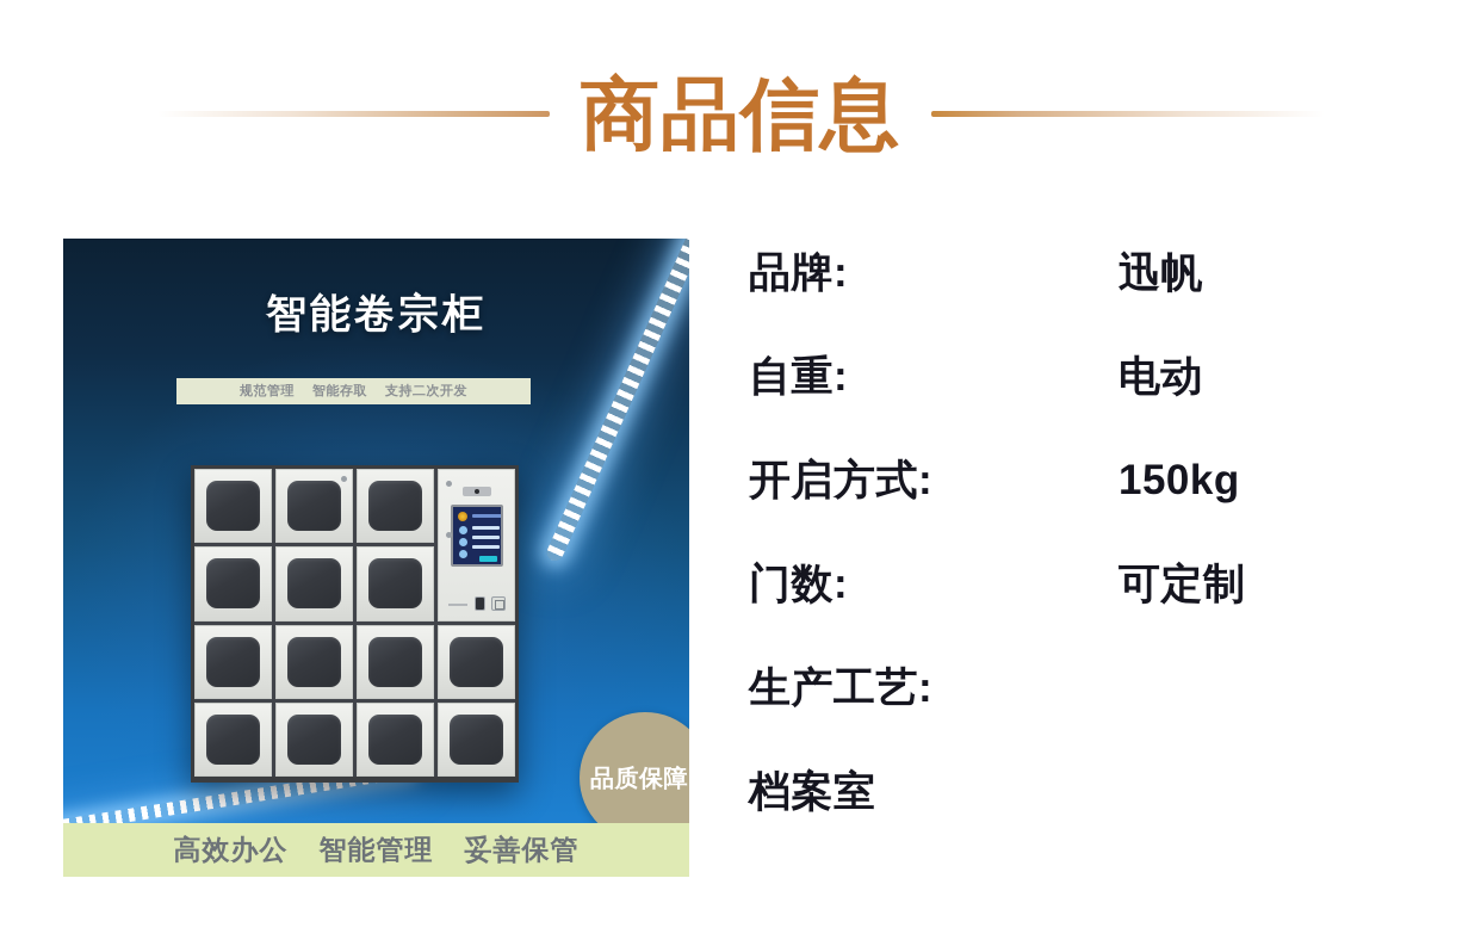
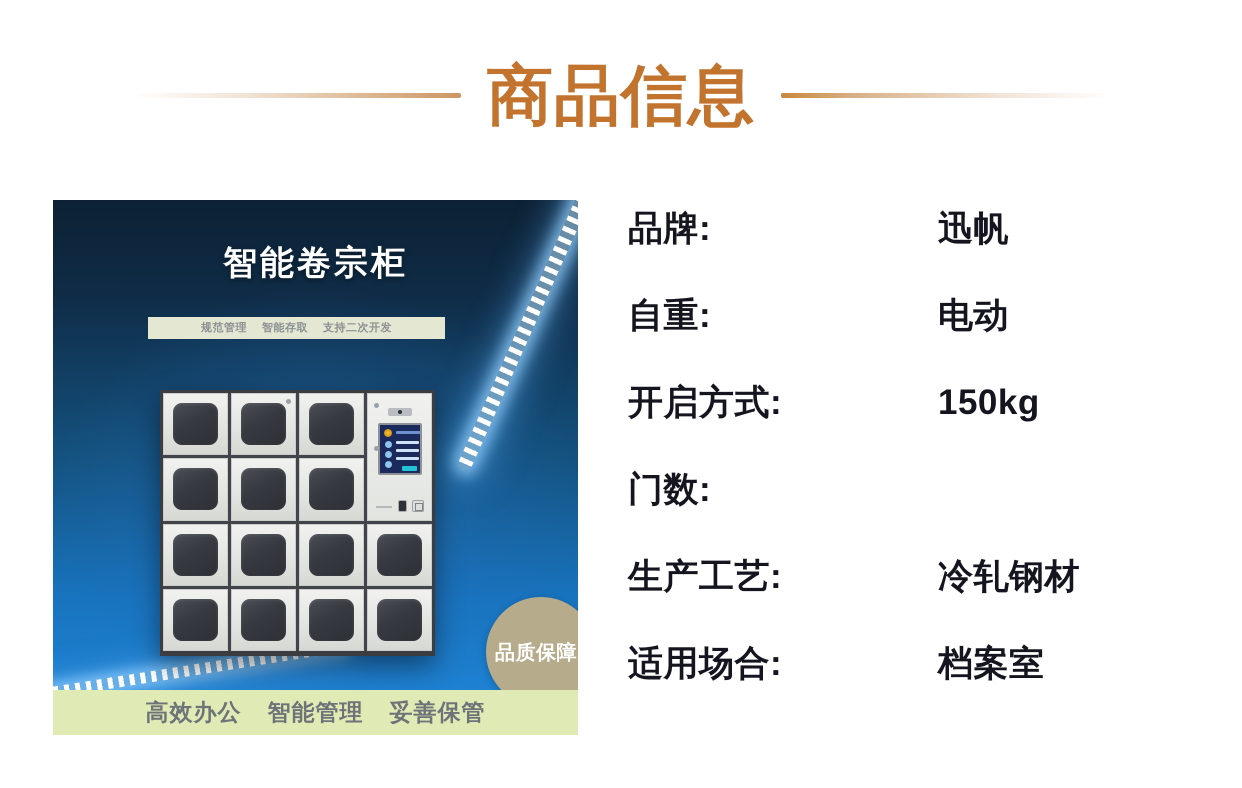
  商品信息
  智能卷宗柜
  规范管理
  智能存取
  支持二次开发
  品质保障
  高效办公
  智能管理
  妥善保管
  品牌:
  迅帆
  自重:
  电动
  开启方式:
  150kg
  门数:
- 可定制
  生产工艺:
+ 冷轧钢材
+ 适用场合:
  档案室
